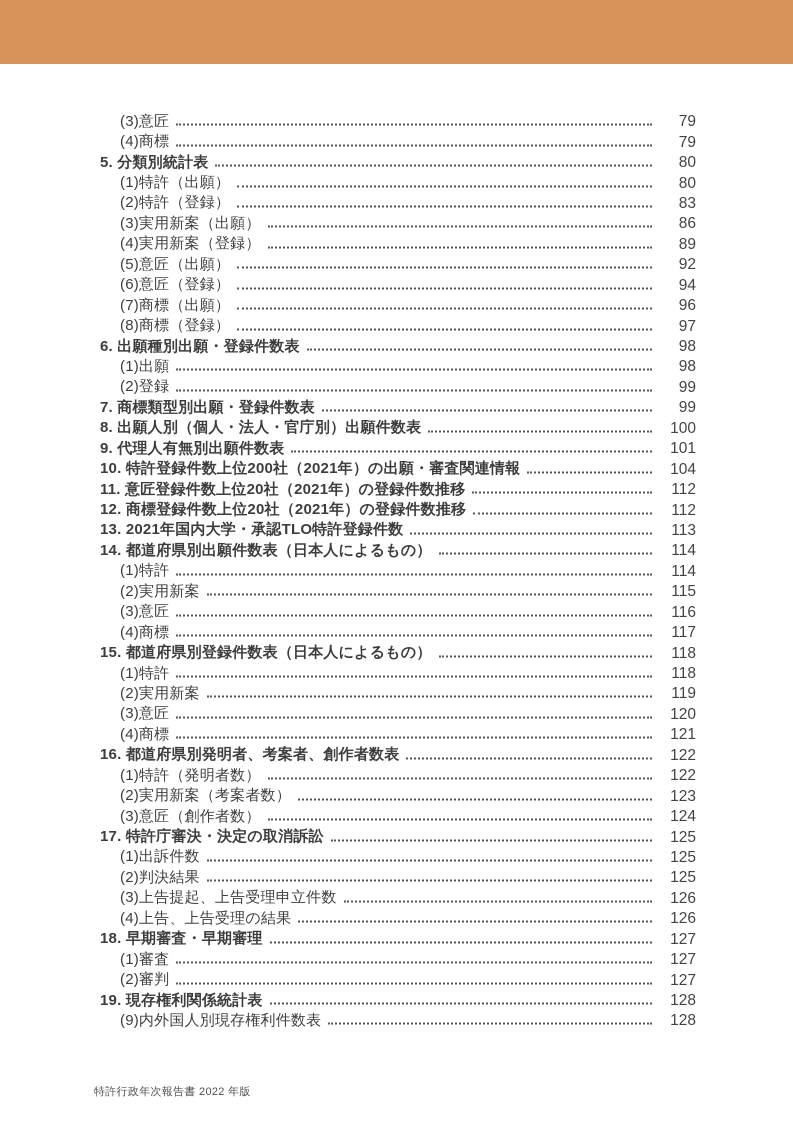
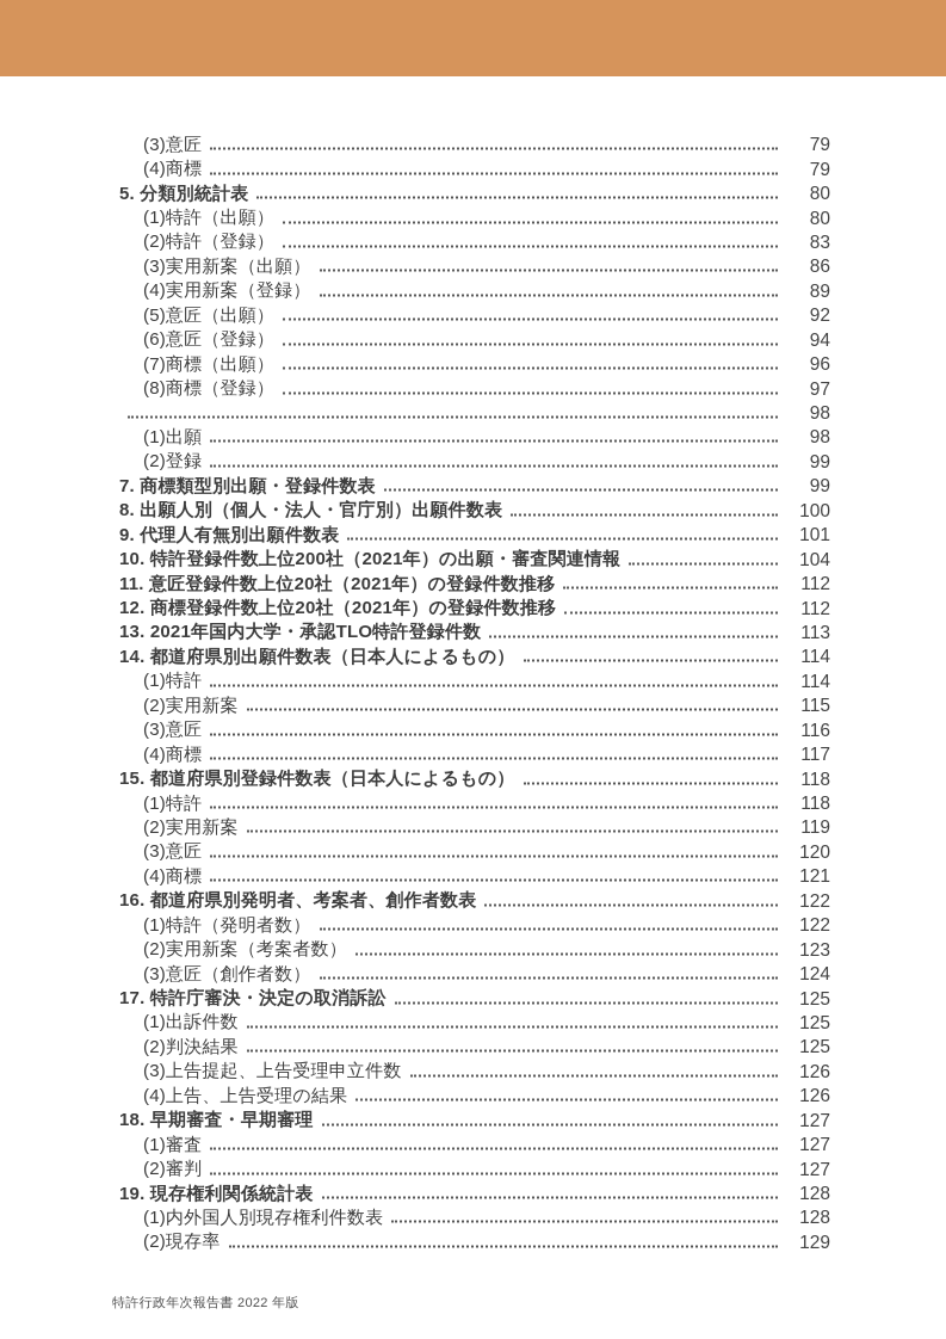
  (3)意匠
  79
  (4)商標
  79
  5. 分類別統計表
  80
  (1)特許（出願）
  80
  (2)特許（登録）
  83
  (3)実用新案（出願）
  86
  (4)実用新案（登録）
  89
  (5)意匠（出願）
  92
  (6)意匠（登録）
  94
  (7)商標（出願）
  96
  (8)商標（登録）
  97
- 6. 出願種別出願・登録件数表
  98
  (1)出願
  98
  (2)登録
  99
  7. 商標類型別出願・登録件数表
  99
  8. 出願人別（個人・法人・官庁別）出願件数表
  100
  9. 代理人有無別出願件数表
  101
  10. 特許登録件数上位200社（2021年）の出願・審査関連情報
  104
  11. 意匠登録件数上位20社（2021年）の登録件数推移
  112
  12. 商標登録件数上位20社（2021年）の登録件数推移
  112
  13. 2021年国内大学・承認TLO特許登録件数
  113
  14. 都道府県別出願件数表（日本人によるもの）
  114
  (1)特許
  114
  (2)実用新案
  115
  (3)意匠
  116
  (4)商標
  117
  15. 都道府県別登録件数表（日本人によるもの）
  118
  (1)特許
  118
  (2)実用新案
  119
  (3)意匠
  120
  (4)商標
  121
  16. 都道府県別発明者、考案者、創作者数表
  122
  (1)特許（発明者数）
  122
  (2)実用新案（考案者数）
  123
  (3)意匠（創作者数）
  124
  17. 特許庁審決・決定の取消訴訟
  125
  (1)出訴件数
  125
  (2)判決結果
  125
  (3)上告提起、上告受理申立件数
  126
  (4)上告、上告受理の結果
  126
  18. 早期審査・早期審理
  127
  (1)審査
  127
  (2)審判
  127
  19. 現存権利関係統計表
  128
- (9)内外国人別現存権利件数表
+ (1)内外国人別現存権利件数表
  128
+ (2)現存率
+ 129
  特許行政年次報告書 2022 年版
